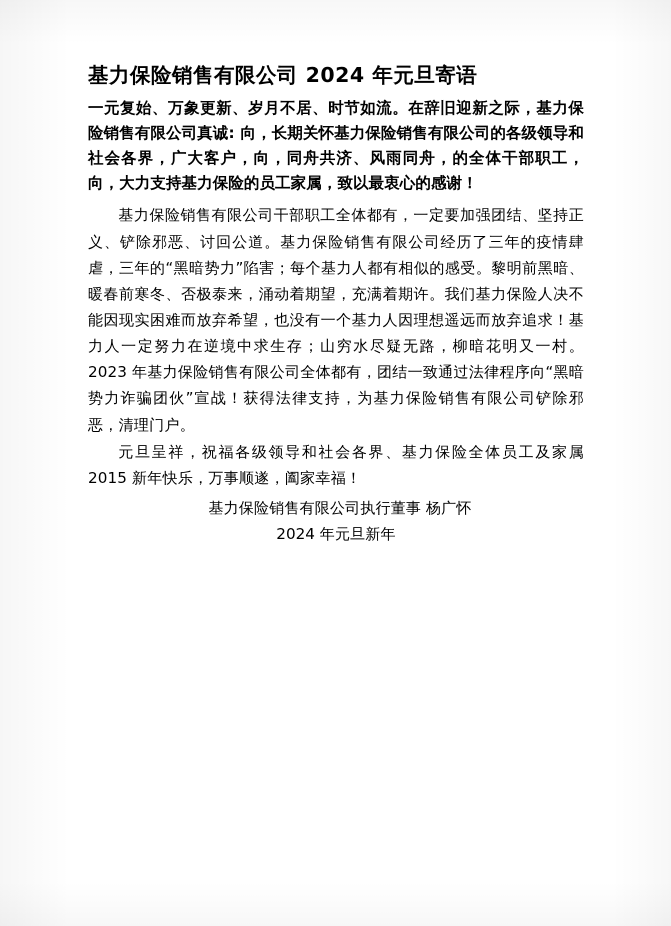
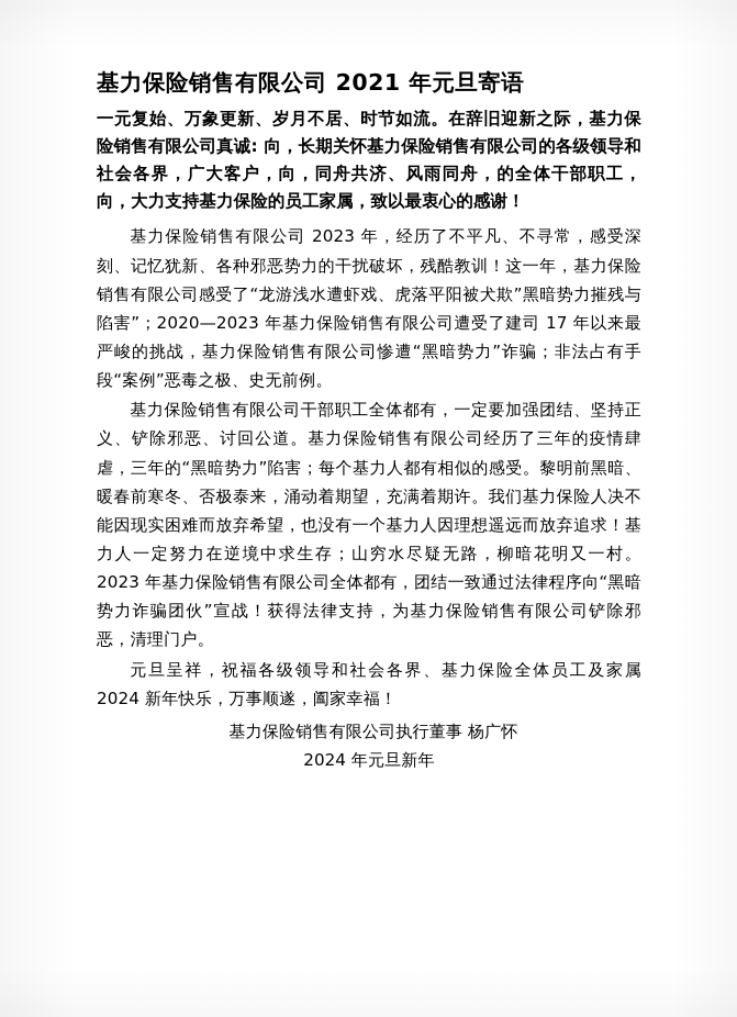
- 基力保险销售有限公司 2024 年元旦寄语
+ 基力保险销售有限公司 2021 年元旦寄语
  一元复始、万象更新、岁月不居、时节如流。在辞旧迎新之际，基力保险销售有限公司真诚: 向，长期关怀基力保险销售有限公司的各级领导和社会各界，广大客户，向，同舟共济、风雨同舟，的全体干部职工，向，大力支持基力保险的员工家属，致以最衷心的感谢！
+ 基力保险销售有限公司 2023 年，经历了不平凡、不寻常，感受深刻、记忆犹新、各种邪恶势力的干扰破坏，残酷教训！这一年，基力保险销售有限公司感受了“龙游浅水遭虾戏、虎落平阳被犬欺”黑暗势力摧残与陷害”；2020—2023 年基力保险销售有限公司遭受了建司 17 年以来最严峻的挑战，基力保险销售有限公司惨遭“黑暗势力”诈骗；非法占有手段“案例”恶毒之极、史无前例。
  基力保险销售有限公司干部职工全体都有，一定要加强团结、坚持正义、铲除邪恶、讨回公道。基力保险销售有限公司经历了三年的疫情肆虐，三年的“黑暗势力”陷害；每个基力人都有相似的感受。黎明前黑暗、暖春前寒冬、否极泰来，涌动着期望，充满着期许。我们基力保险人决不能因现实困难而放弃希望，也没有一个基力人因理想遥远而放弃追求！基力人一定努力在逆境中求生存；山穷水尽疑无路，柳暗花明又一村。2023 年基力保险销售有限公司全体都有，团结一致通过法律程序向“黑暗势力诈骗团伙”宣战！获得法律支持，为基力保险销售有限公司铲除邪恶，清理门户。
- 元旦呈祥，祝福各级领导和社会各界、基力保险全体员工及家属 2015 新年快乐，万事顺遂，阖家幸福！
+ 元旦呈祥，祝福各级领导和社会各界、基力保险全体员工及家属 2024 新年快乐，万事顺遂，阖家幸福！
  基力保险销售有限公司执行董事 杨广怀
  2024 年元旦新年
